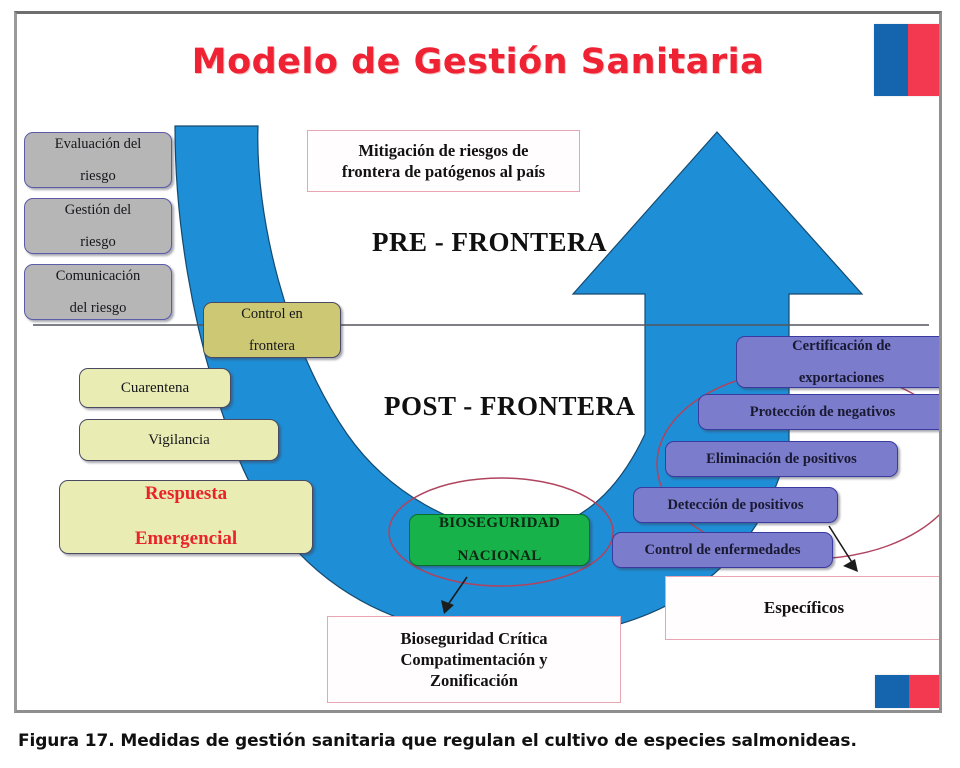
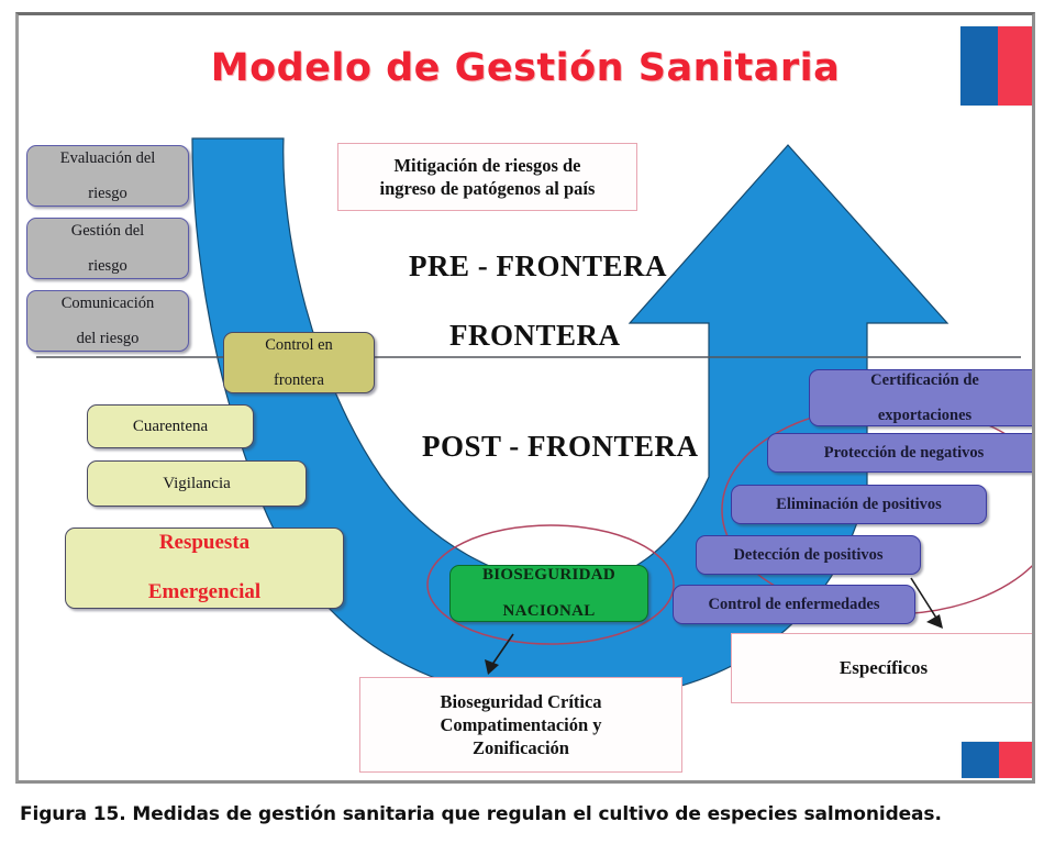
  Modelo de Gestión Sanitaria
  PRE - FRONTERA
+ FRONTERA
  POST - FRONTERA
  Mitigación de riesgos de
- frontera de patógenos al país
+ ingreso de patógenos al país
  Bioseguridad Crítica
  Compatimentación y
  Zonificación
  Específicos
  Evaluación del
  riesgo
  Gestión del
  riesgo
  Comunicación
  del riesgo
  Control en
  frontera
  Cuarentena
  Vigilancia
  Respuesta
  Emergencial
  Certificación de
  exportaciones
  Protección de negativos
  Eliminación de positivos
  Detección de positivos
  Control de enfermedades
  BIOSEGURIDAD
  NACIONAL
- Figura 17. Medidas de gestión sanitaria que regulan el cultivo de especies salmonideas.
+ Figura 15. Medidas de gestión sanitaria que regulan el cultivo de especies salmonideas.
